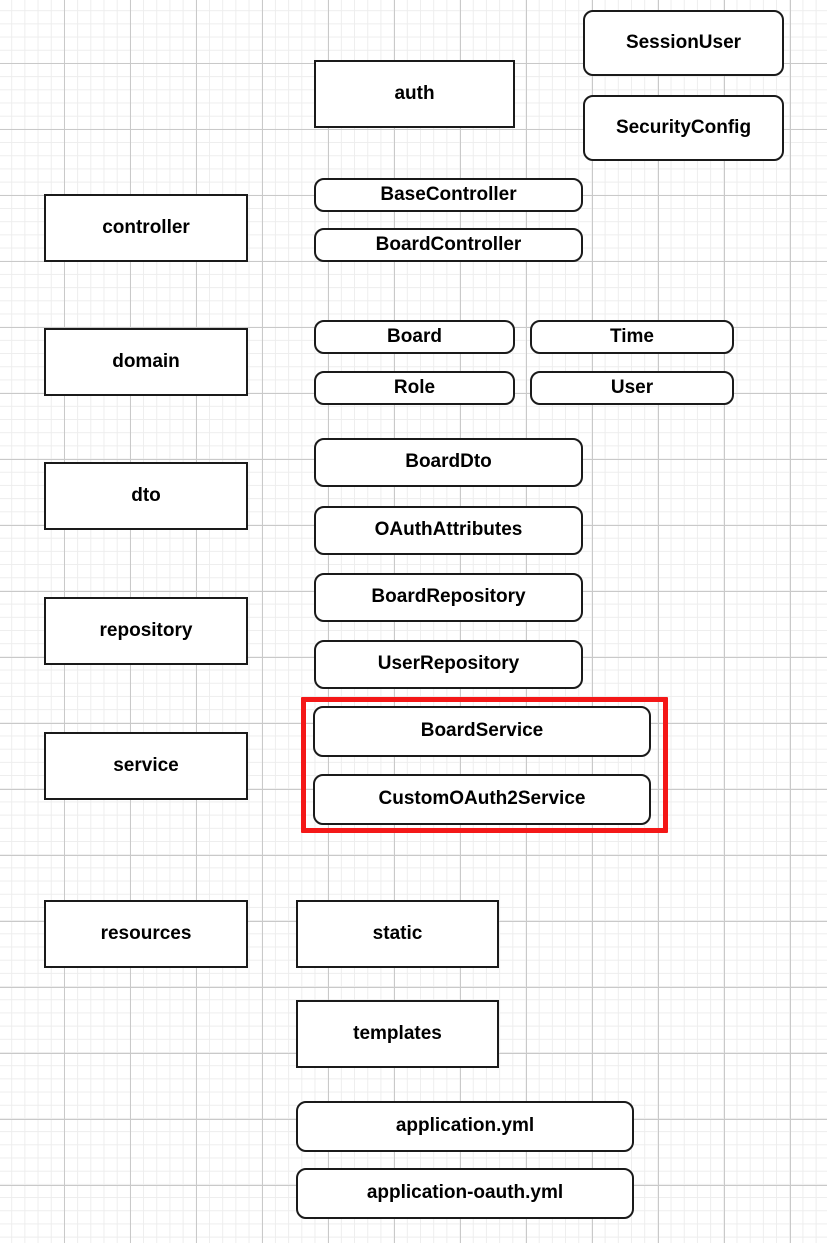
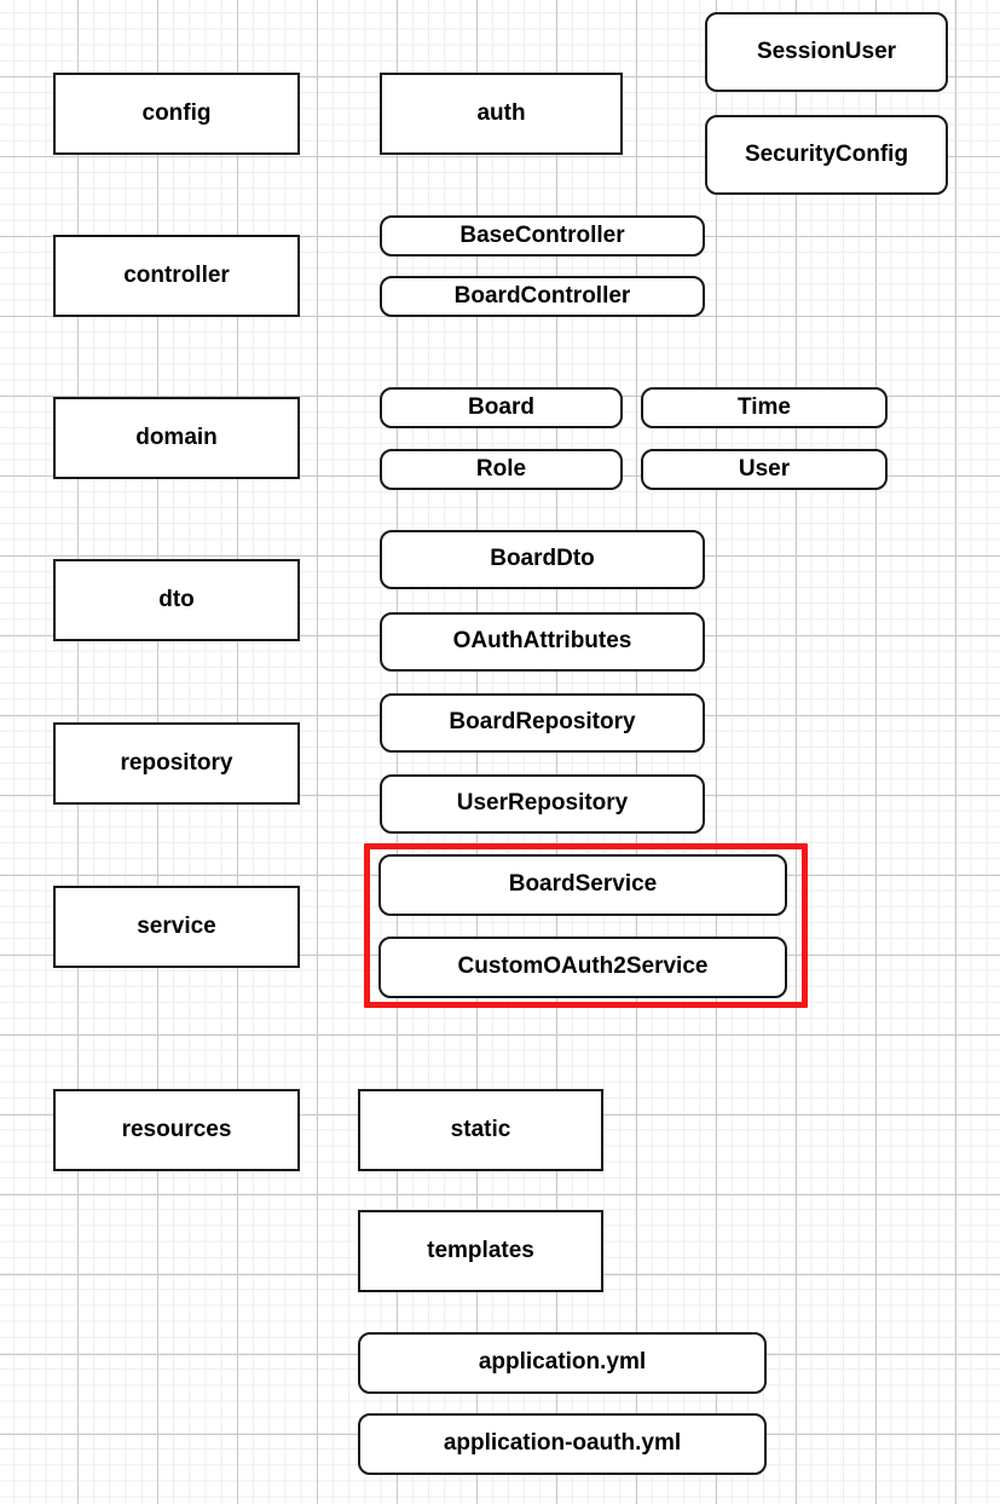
+ config
  auth
  SessionUser
  SecurityConfig
  controller
  BaseController
  BoardController
  domain
  Board
  Time
  Role
  User
  dto
  BoardDto
  OAuthAttributes
  repository
  BoardRepository
  UserRepository
  service
  BoardService
  CustomOAuth2Service
  resources
  static
  templates
  application.yml
  application-oauth.yml
